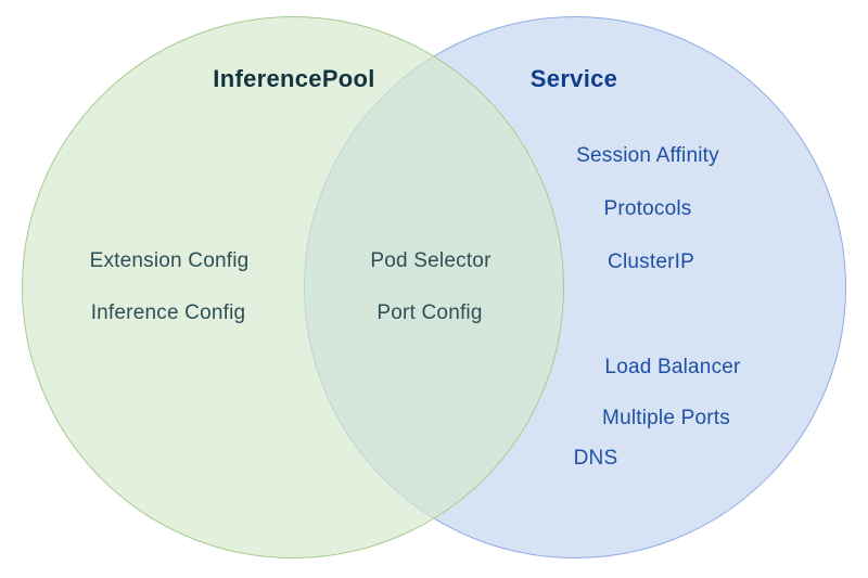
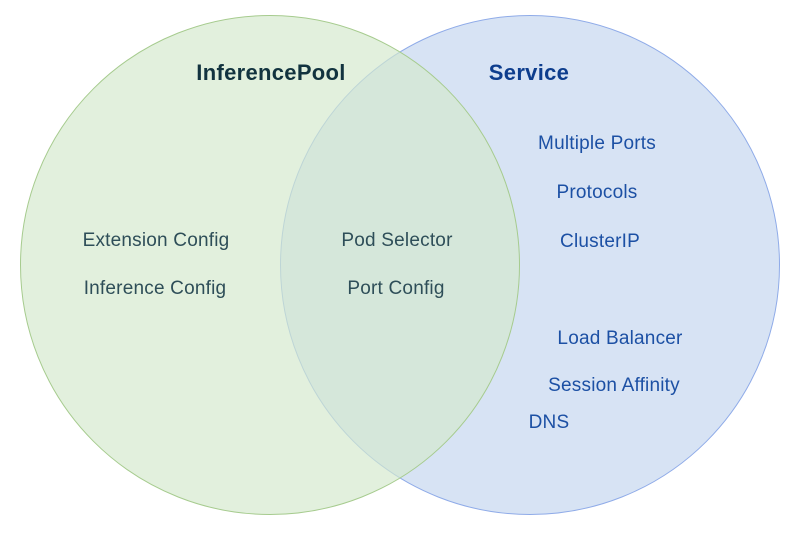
  InferencePool
  Service
  Extension Config
  Inference Config
  Pod Selector
  Port Config
- Session Affinity
+ Multiple Ports
  Protocols
  ClusterIP
  Load Balancer
- Multiple Ports
+ Session Affinity
  DNS
